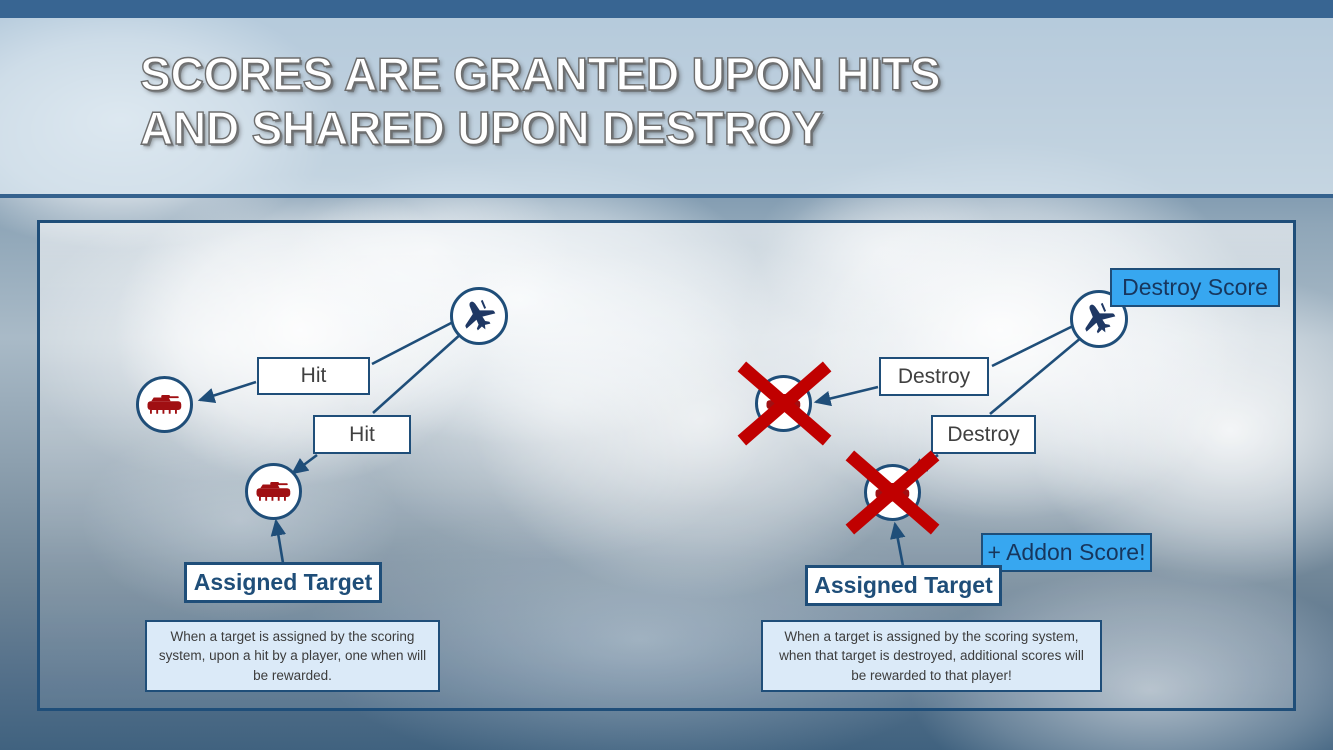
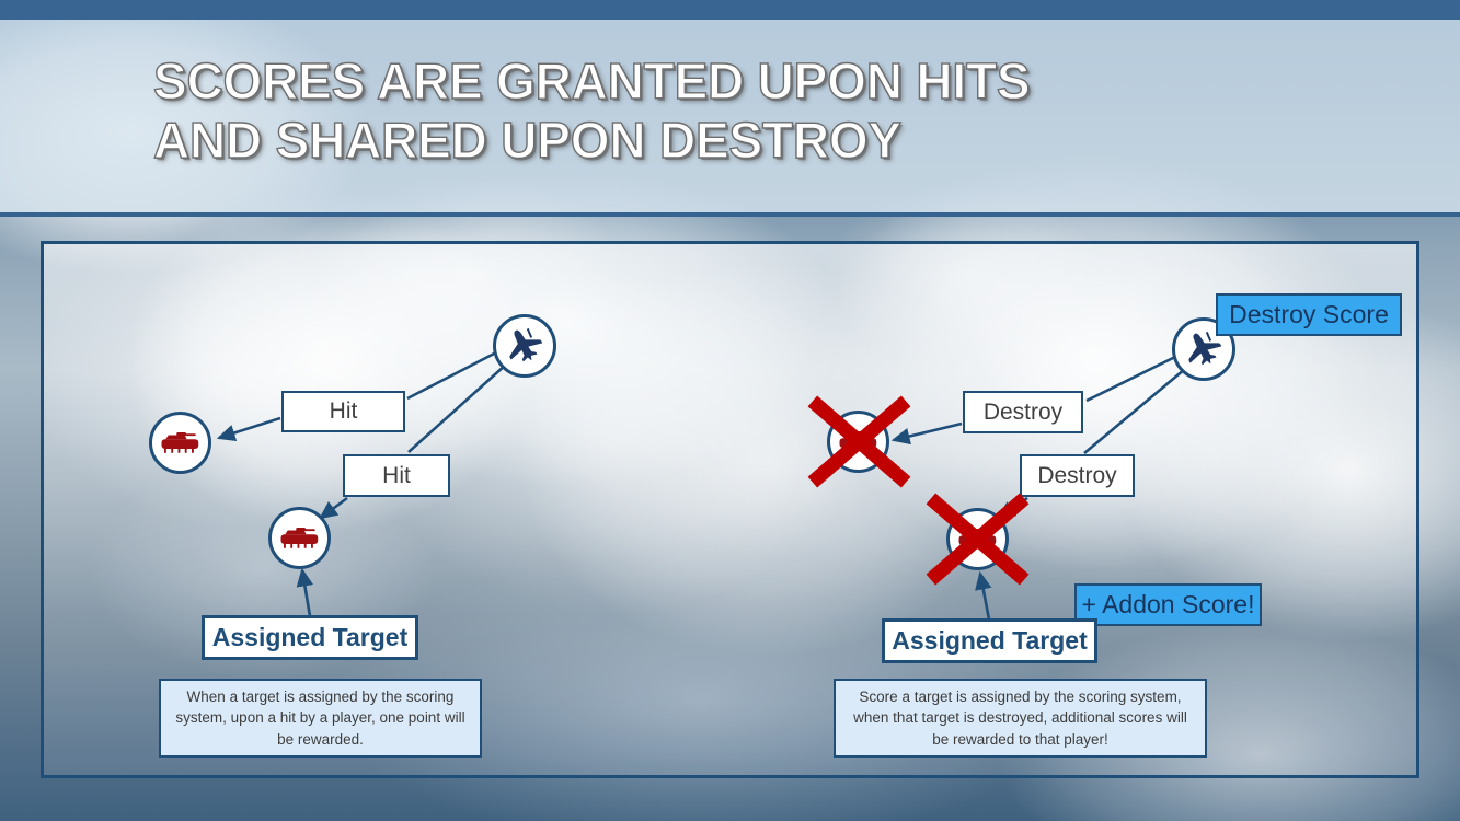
  SCORES ARE GRANTED UPON HITS
  AND SHARED UPON DESTROY
  Hit
  Hit
  Assigned Target
- When a target is assigned by the scoring system, upon a hit by a player, one when will be rewarded.
+ When a target is assigned by the scoring system, upon a hit by a player, one point will be rewarded.
  Destroy Score
  Destroy
  Destroy
  + Addon Score!
  Assigned Target
- When a target is assigned by the scoring system, when that target is destroyed, additional scores will be rewarded to that player!
+ Score a target is assigned by the scoring system, when that target is destroyed, additional scores will be rewarded to that player!
